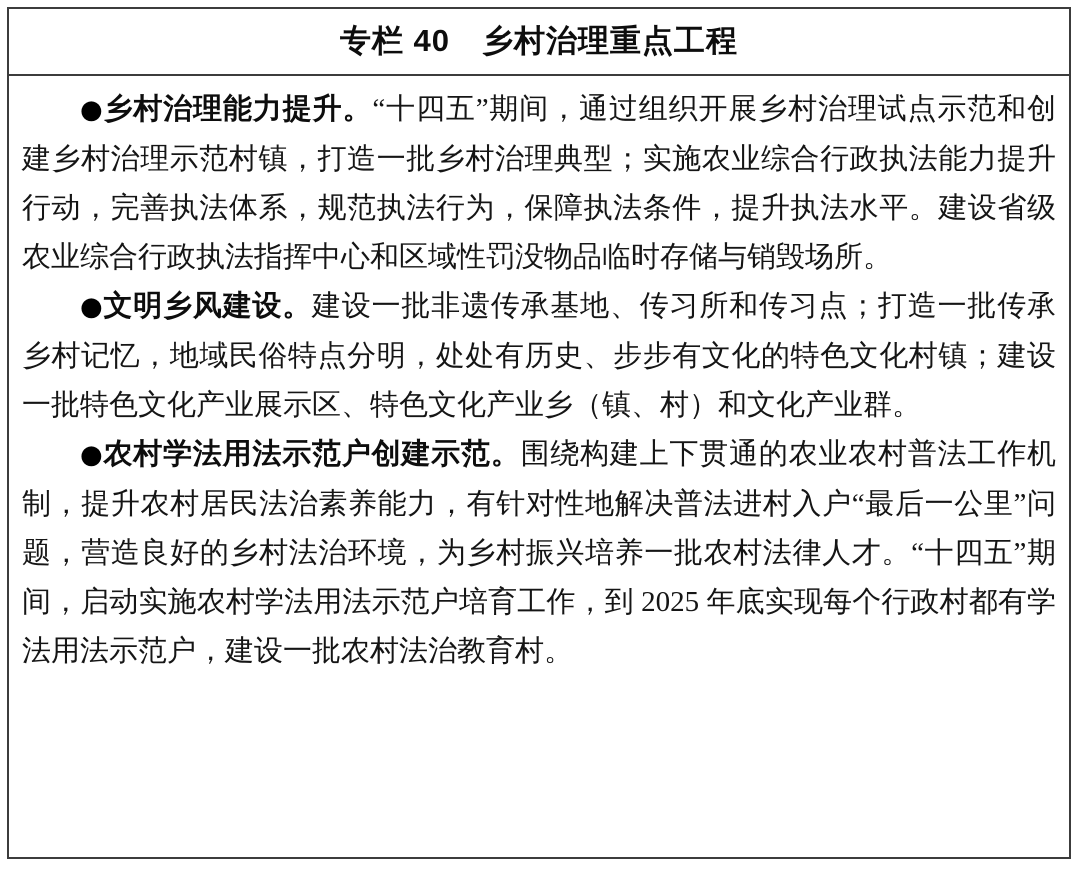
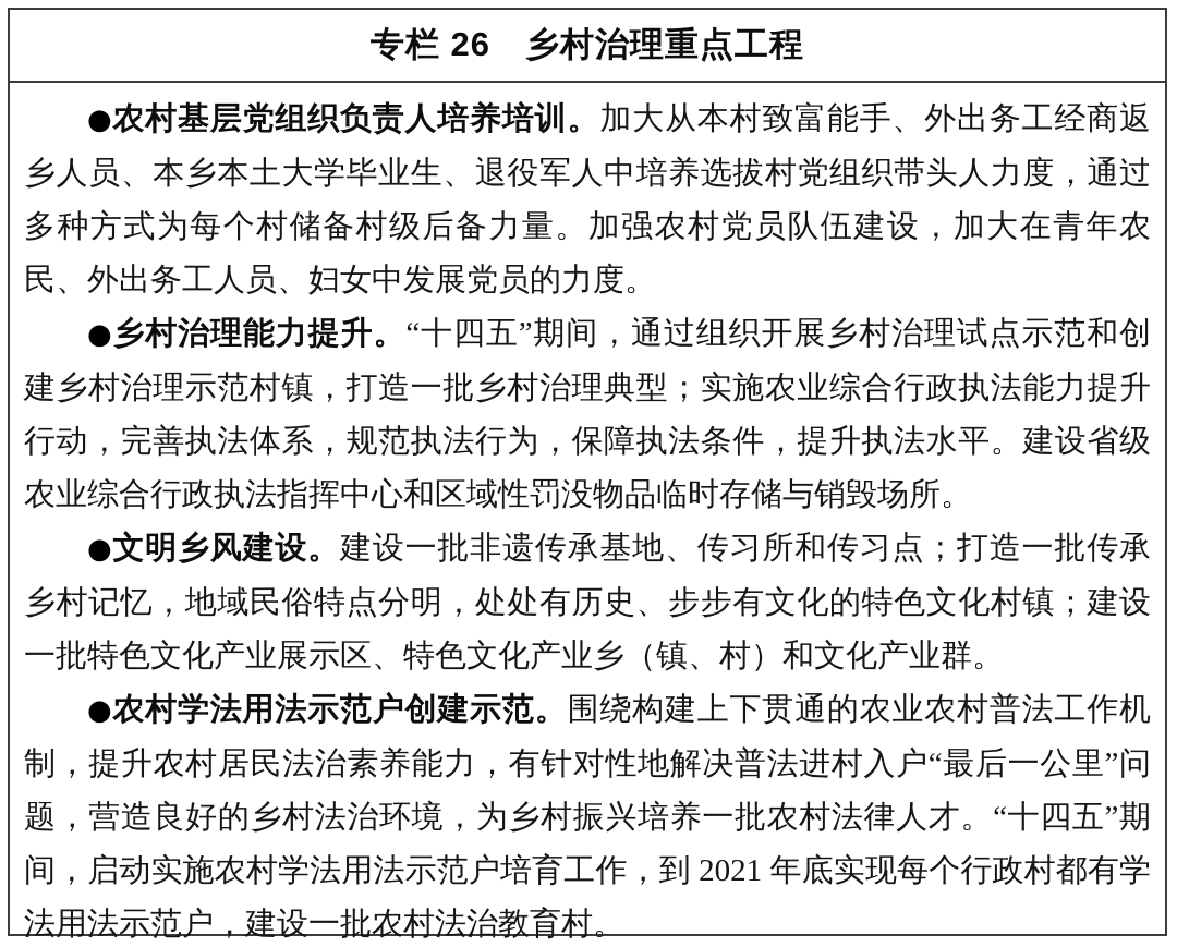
- 专栏 40 乡村治理重点工程
+ 专栏 26 乡村治理重点工程
+ ●农村基层党组织负责人培养培训。加大从本村致富能手、外出务工经商返乡人员、本乡本土大学毕业生、退役军人中培养选拔村党组织带头人力度，通过多种方式为每个村储备村级后备力量。加强农村党员队伍建设，加大在青年农民、外出务工人员、妇女中发展党员的力度。
  ●乡村治理能力提升。“十四五”期间，通过组织开展乡村治理试点示范和创建乡村治理示范村镇，打造一批乡村治理典型；实施农业综合行政执法能力提升行动，完善执法体系，规范执法行为，保障执法条件，提升执法水平。建设省级农业综合行政执法指挥中心和区域性罚没物品临时存储与销毁场所。
  ●文明乡风建设。建设一批非遗传承基地、传习所和传习点；打造一批传承乡村记忆，地域民俗特点分明，处处有历史、步步有文化的特色文化村镇；建设一批特色文化产业展示区、特色文化产业乡（镇、村）和文化产业群。
- ●农村学法用法示范户创建示范。围绕构建上下贯通的农业农村普法工作机制，提升农村居民法治素养能力，有针对性地解决普法进村入户“最后一公里”问题，营造良好的乡村法治环境，为乡村振兴培养一批农村法律人才。“十四五”期间，启动实施农村学法用法示范户培育工作，到 2025 年底实现每个行政村都有学法用法示范户，建设一批农村法治教育村。
+ ●农村学法用法示范户创建示范。围绕构建上下贯通的农业农村普法工作机制，提升农村居民法治素养能力，有针对性地解决普法进村入户“最后一公里”问题，营造良好的乡村法治环境，为乡村振兴培养一批农村法律人才。“十四五”期间，启动实施农村学法用法示范户培育工作，到 2021 年底实现每个行政村都有学法用法示范户，建设一批农村法治教育村。
